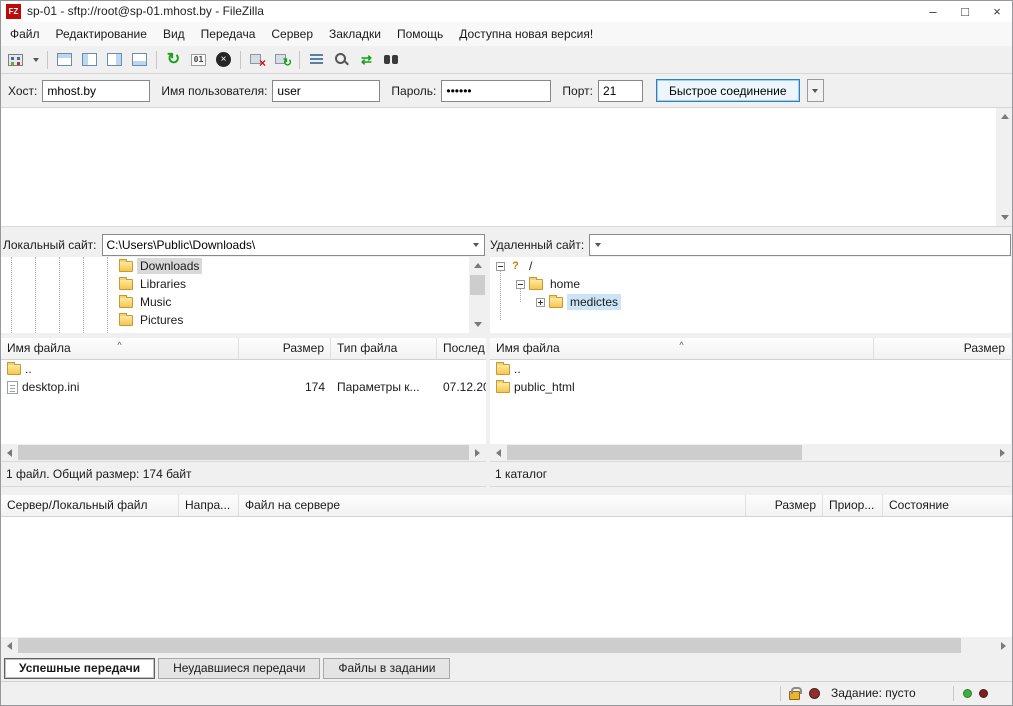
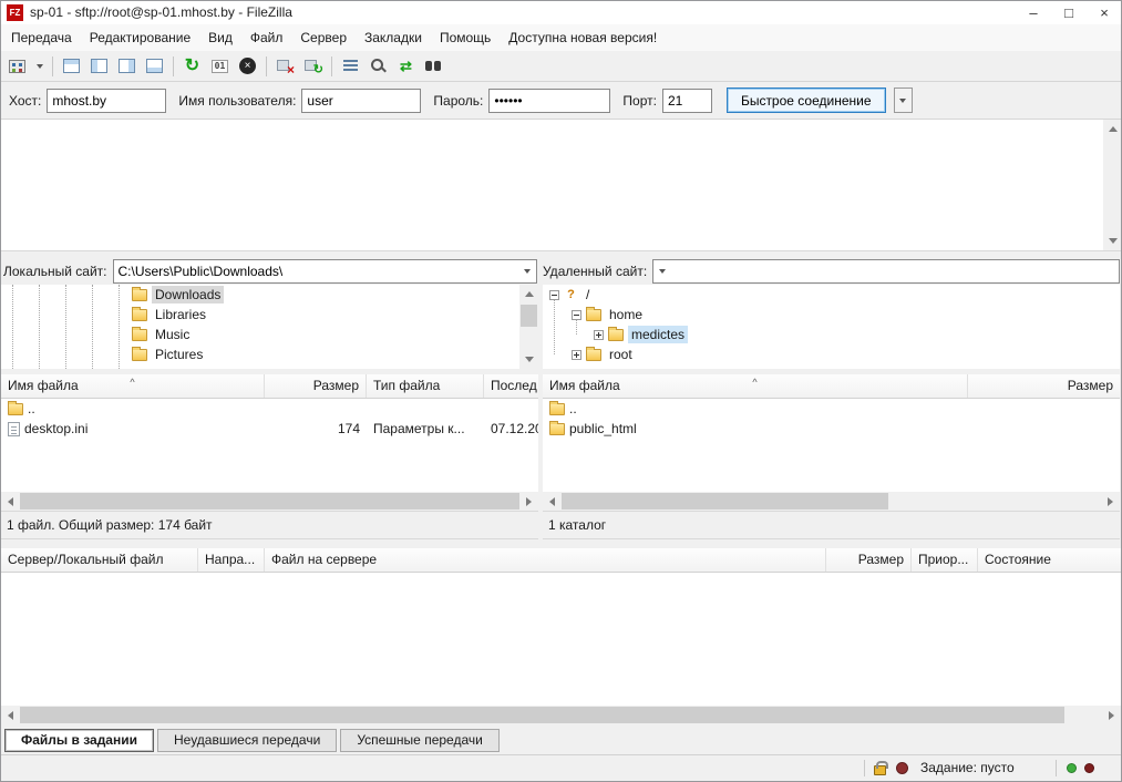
  FZ
  sp-01 - sftp://root@sp-01.mhost.by - FileZilla
  –
  □
  ×
- Файл
+ Передача
  Редактирование
  Вид
- Передача
+ Файл
  Сервер
  Закладки
  Помощь
  Доступна новая версия!
  ↻
  01
  ×
  ×
  ↻
  ⇄
  Хост:
  mhost.by
  Имя пользователя:
  user
  Пароль:
  ••••••
  Порт:
  21
  Быстрое соединение
  Локальный сайт:
  C:\Users\Public\Downloads\
  Удаленный сайт:
  Downloads
  Libraries
  Music
  Pictures
  ?
  /
  home
  medictes
+ root
  Имя файла
  ^
  Размер
  Тип файла
  Послед
  ..
  desktop.ini
  174
  Параметры к...
  07.12.2
  Имя файла
  ^
  Размер
  ..
  public_html
  1 файл. Общий размер: 174 байт
  1 каталог
  Сервер/Локальный файл
  Напра...
  Файл на сервере
  Размер
  Приор...
  Состояние
- Успешные передачи
+ Файлы в задании
  Неудавшиеся передачи
- Файлы в задании
+ Успешные передачи
  Задание: пусто
